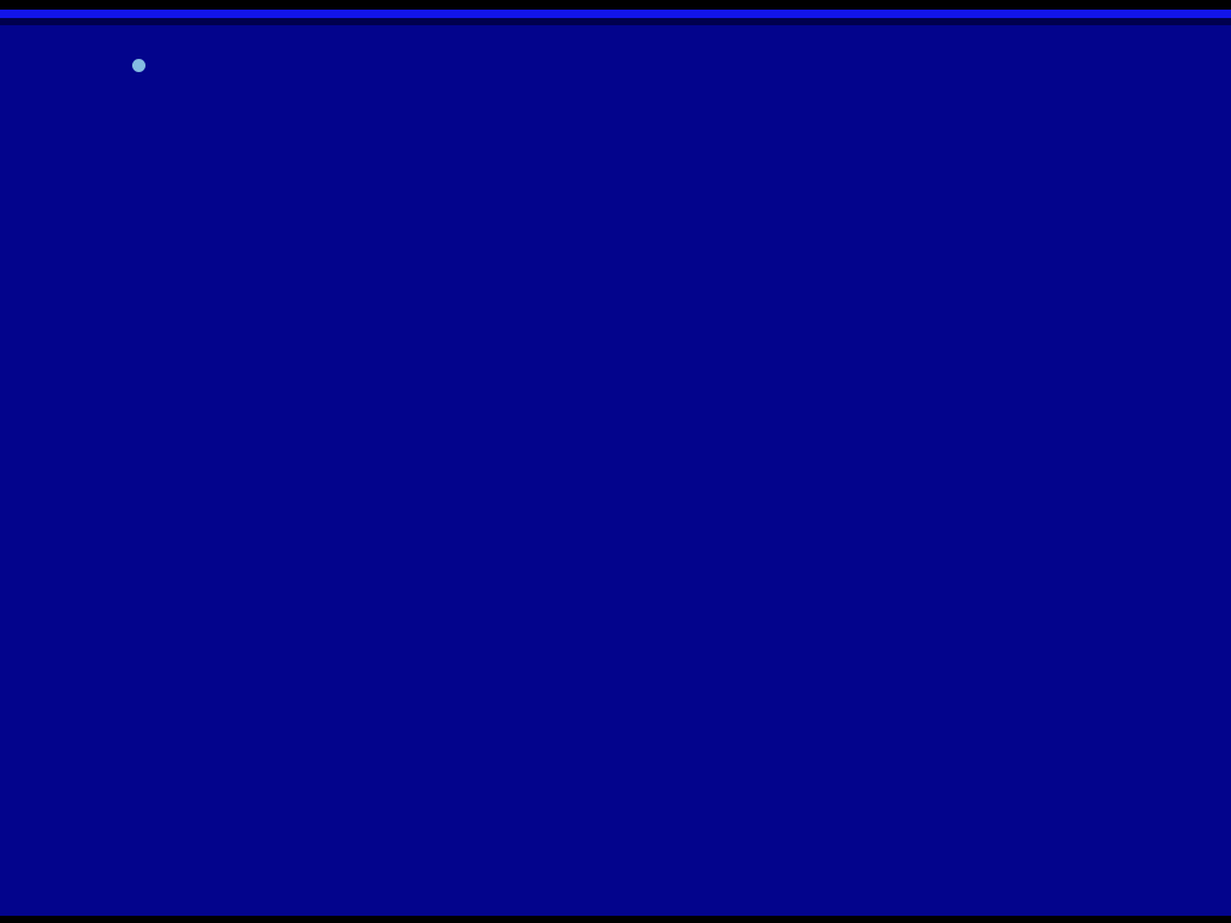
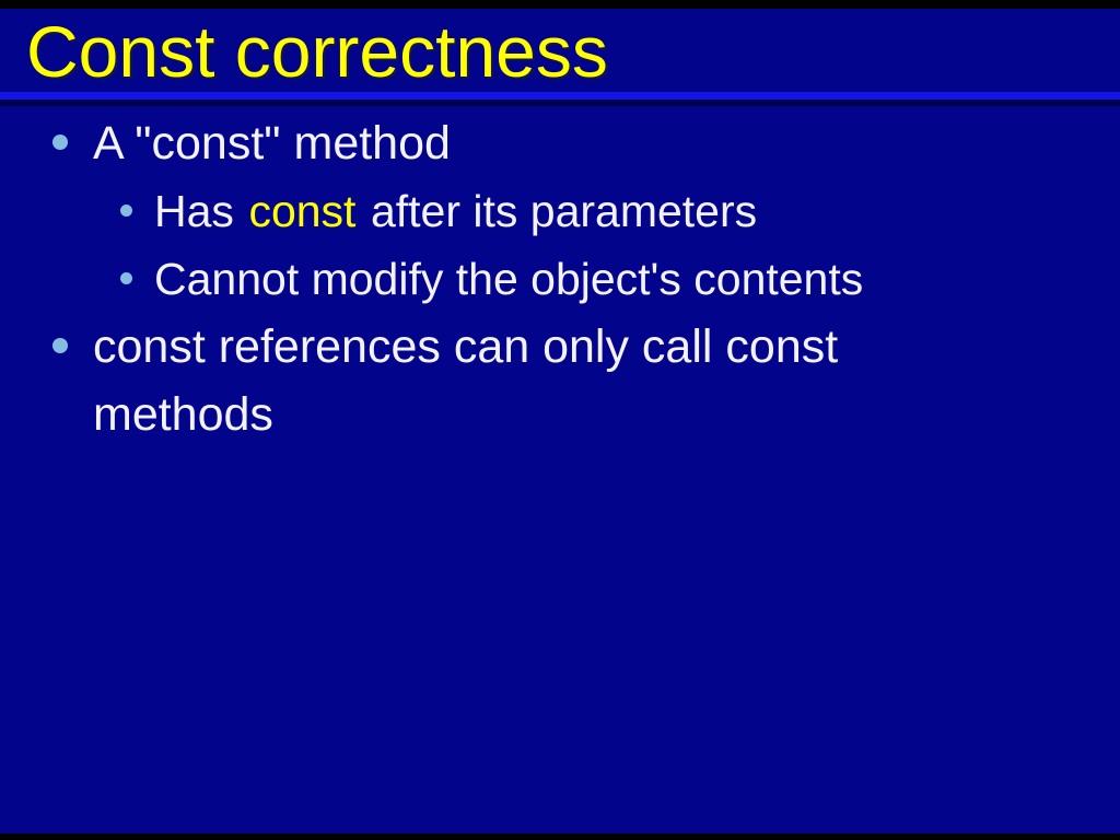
+ Const correctness
+ A "const" method
+ Has const after its parameters
+ Cannot modify the object's contents
+ const references can only call const methods
